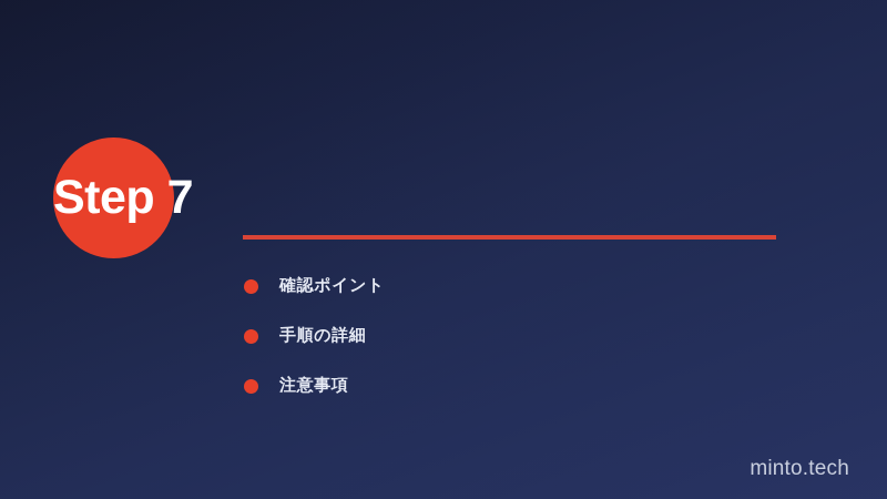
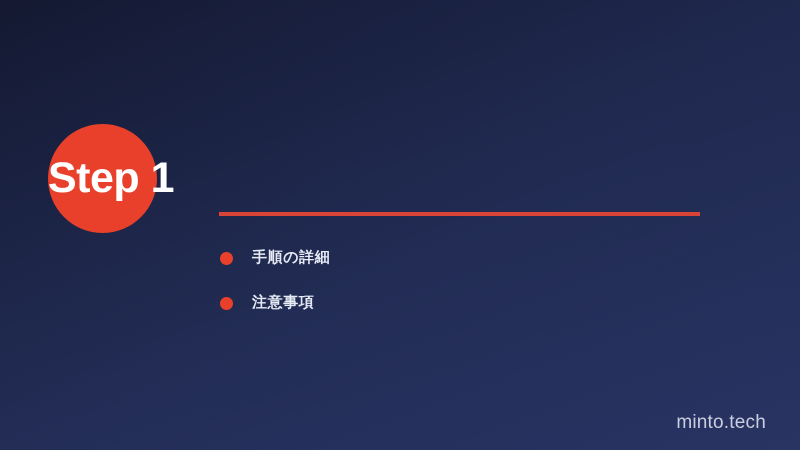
- Step 7
+ Step 1
- 確認ポイント
  手順の詳細
  注意事項
  minto.tech
